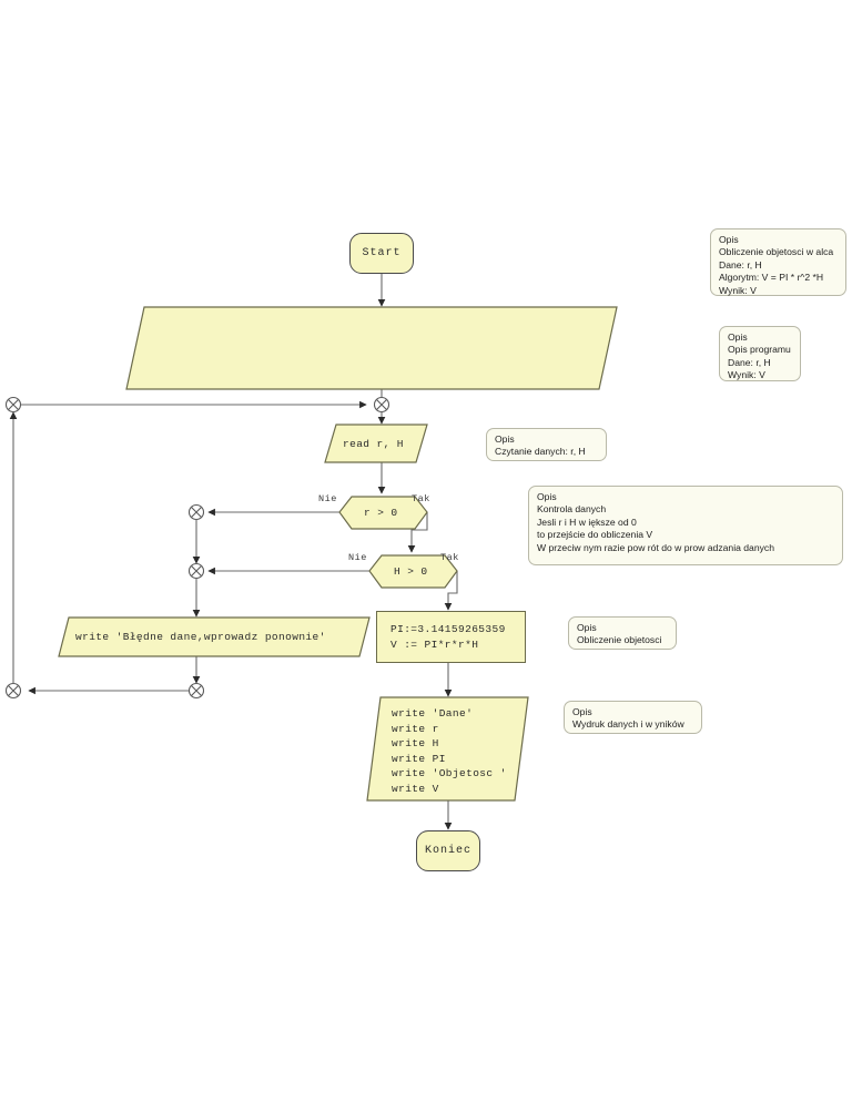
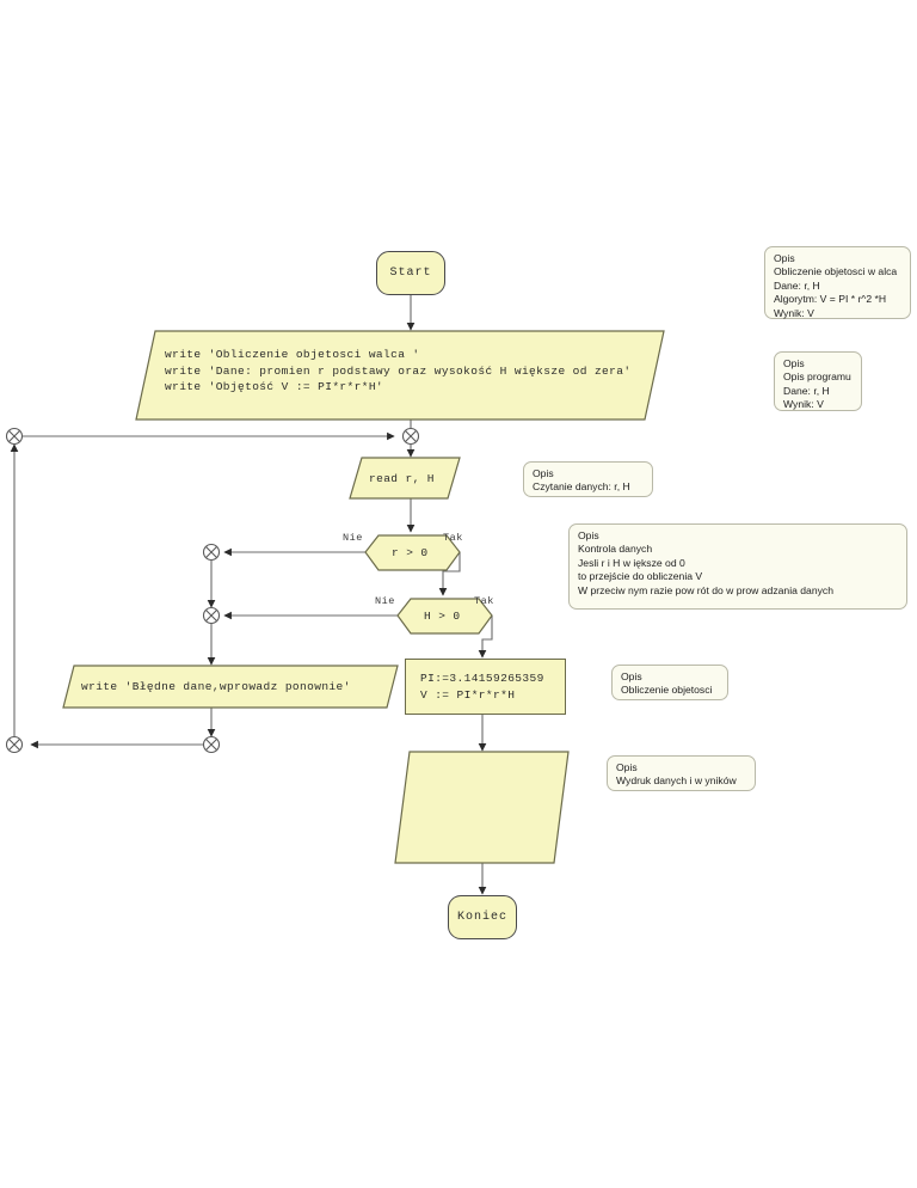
  Start
  Koniec
  PI:=3.14159265359
  V := PI*r*r*H
+ write 'Obliczenie objetosci walca '
+ write 'Dane: promien r podstawy oraz wysokość H większe od zera'
+ write 'Objętość V := PI*r*r*H'
  read r, H
  write 'Błędne dane,wprowadz ponownie'
- write 'Dane'
- write r
- write H
- write PI
- write 'Objetosc '
- write V
  r > 0
  H > 0
  Nie
  Tak
  Nie
  Tak
  Opis
  Obliczenie objetosci w alca
  Dane: r, H
  Algorytm: V = PI * r^2 *H
  Wynik: V
  Opis
  Opis programu
  Dane: r, H
  Wynik: V
  Opis
  Czytanie danych: r, H
  Opis
  Kontrola danych
  Jesli r i H w iększe od 0
  to przejście do obliczenia V
  W przeciw nym razie pow rót do w prow adzania danych
  Opis
  Obliczenie objetosci
  Opis
  Wydruk danych i w yników
